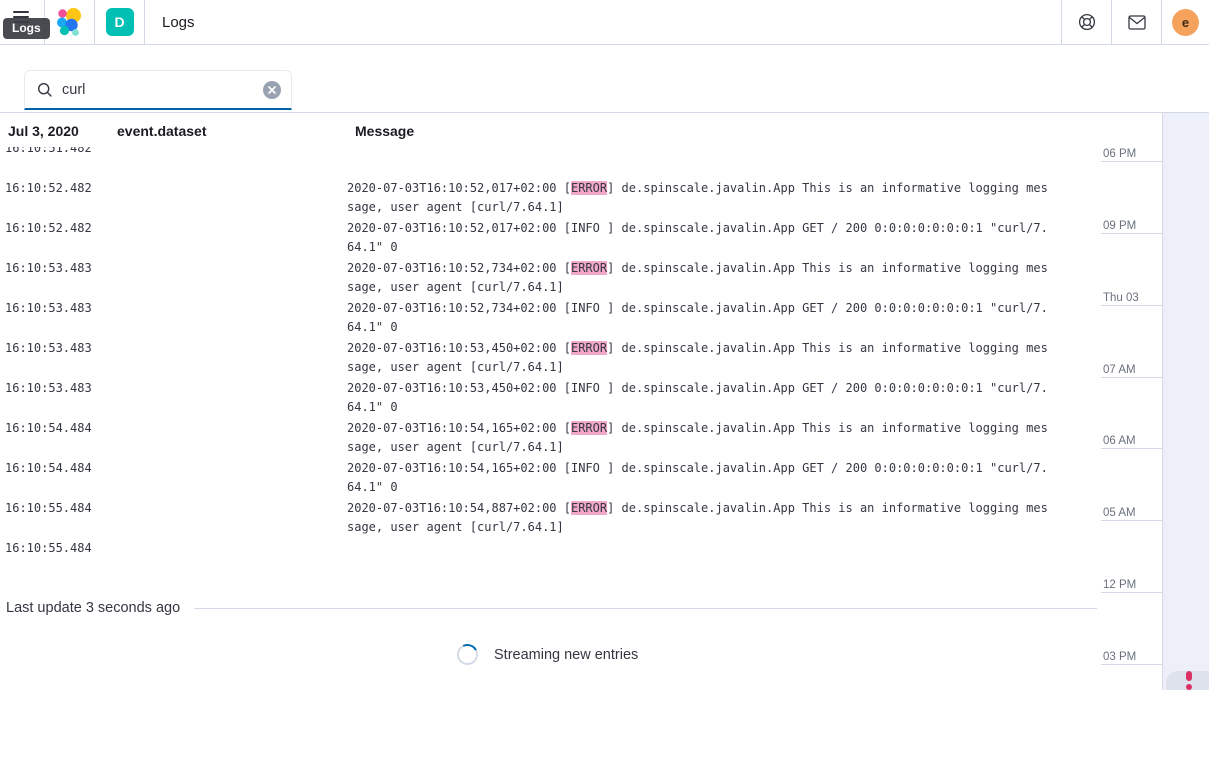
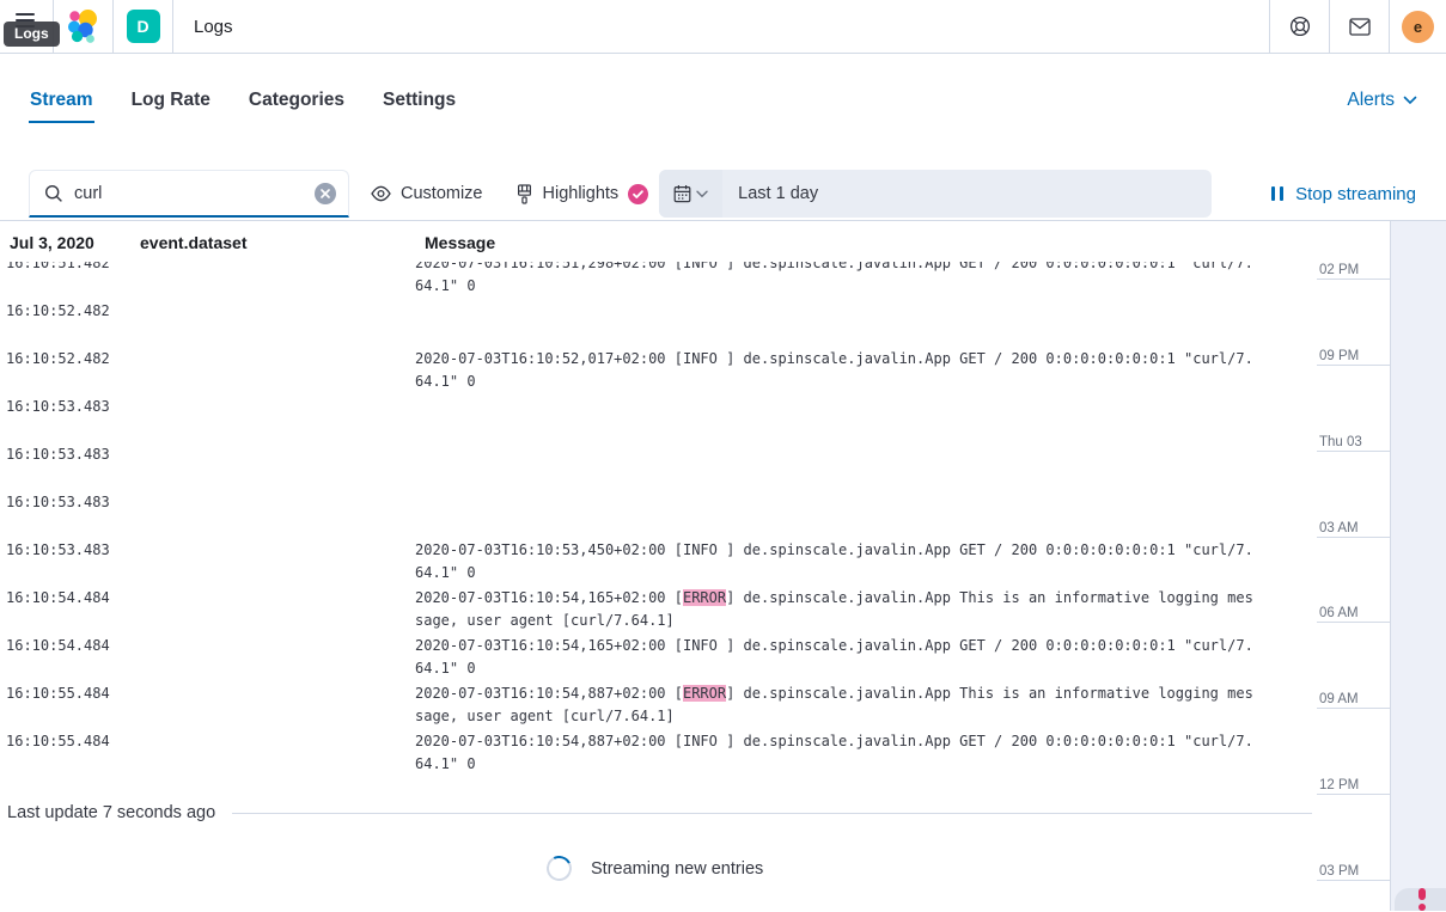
  Logs
  D
  Logs
  e
+ Stream
+ Log Rate
+ Categories
+ Settings
+ Alerts
  curl
+ Customize
+ Highlights
+ Last 1 day
+ Stop streaming
  16:10:51.482
+ 2020-07-03T16:10:51,298+02:00 [INFO ] de.spinscale.javalin.App GET / 200 0:0:0:0:0:0:0:1 "curl/7.64.1" 0
  16:10:52.482
- 2020-07-03T16:10:52,017+02:00 [ERROR] de.spinscale.javalin.App This is an informative logging message, user agent [curl/7.64.1]
  16:10:52.482
  2020-07-03T16:10:52,017+02:00 [INFO ] de.spinscale.javalin.App GET / 200 0:0:0:0:0:0:0:1 "curl/7.64.1" 0
  16:10:53.483
- 2020-07-03T16:10:52,734+02:00 [ERROR] de.spinscale.javalin.App This is an informative logging message, user agent [curl/7.64.1]
  16:10:53.483
- 2020-07-03T16:10:52,734+02:00 [INFO ] de.spinscale.javalin.App GET / 200 0:0:0:0:0:0:0:1 "curl/7.64.1" 0
  16:10:53.483
- 2020-07-03T16:10:53,450+02:00 [ERROR] de.spinscale.javalin.App This is an informative logging message, user agent [curl/7.64.1]
  16:10:53.483
  2020-07-03T16:10:53,450+02:00 [INFO ] de.spinscale.javalin.App GET / 200 0:0:0:0:0:0:0:1 "curl/7.64.1" 0
  16:10:54.484
  2020-07-03T16:10:54,165+02:00 [ERROR] de.spinscale.javalin.App This is an informative logging message, user agent [curl/7.64.1]
  16:10:54.484
  2020-07-03T16:10:54,165+02:00 [INFO ] de.spinscale.javalin.App GET / 200 0:0:0:0:0:0:0:1 "curl/7.64.1" 0
  16:10:55.484
  2020-07-03T16:10:54,887+02:00 [ERROR] de.spinscale.javalin.App This is an informative logging message, user agent [curl/7.64.1]
  16:10:55.484
+ 2020-07-03T16:10:54,887+02:00 [INFO ] de.spinscale.javalin.App GET / 200 0:0:0:0:0:0:0:1 "curl/7.64.1" 0
  Jul 3, 2020
  event.dataset
  Message
- Last update 3 seconds ago
+ Last update 7 seconds ago
  Streaming new entries
- 06 PM
+ 02 PM
  09 PM
  Thu 03
- 07 AM
+ 03 AM
  06 AM
- 05 AM
+ 09 AM
  12 PM
  03 PM
